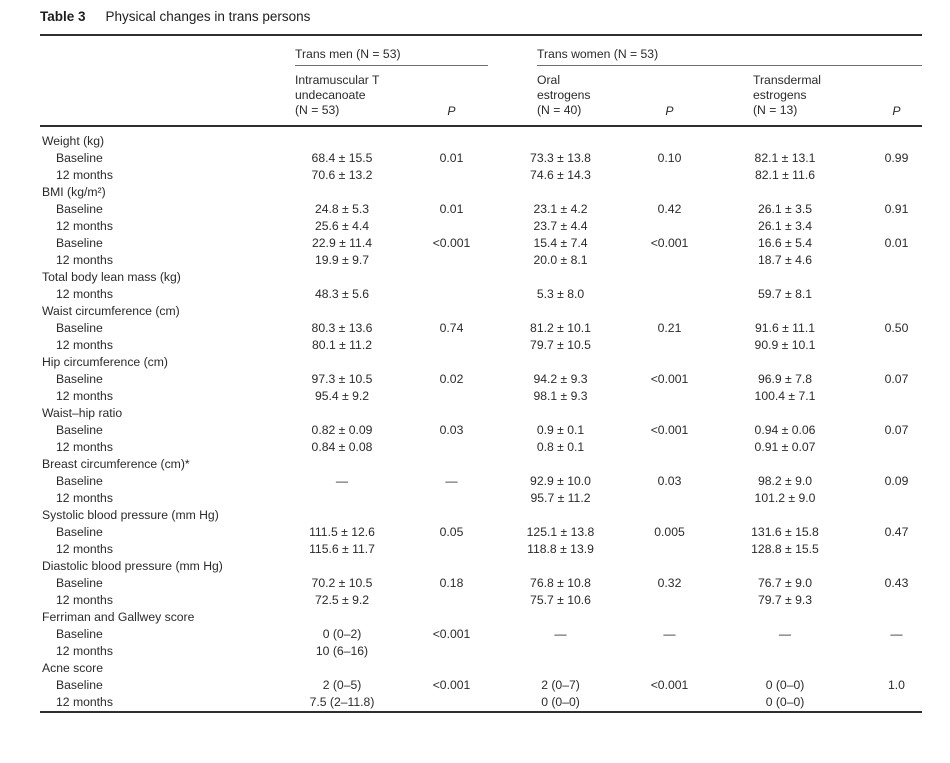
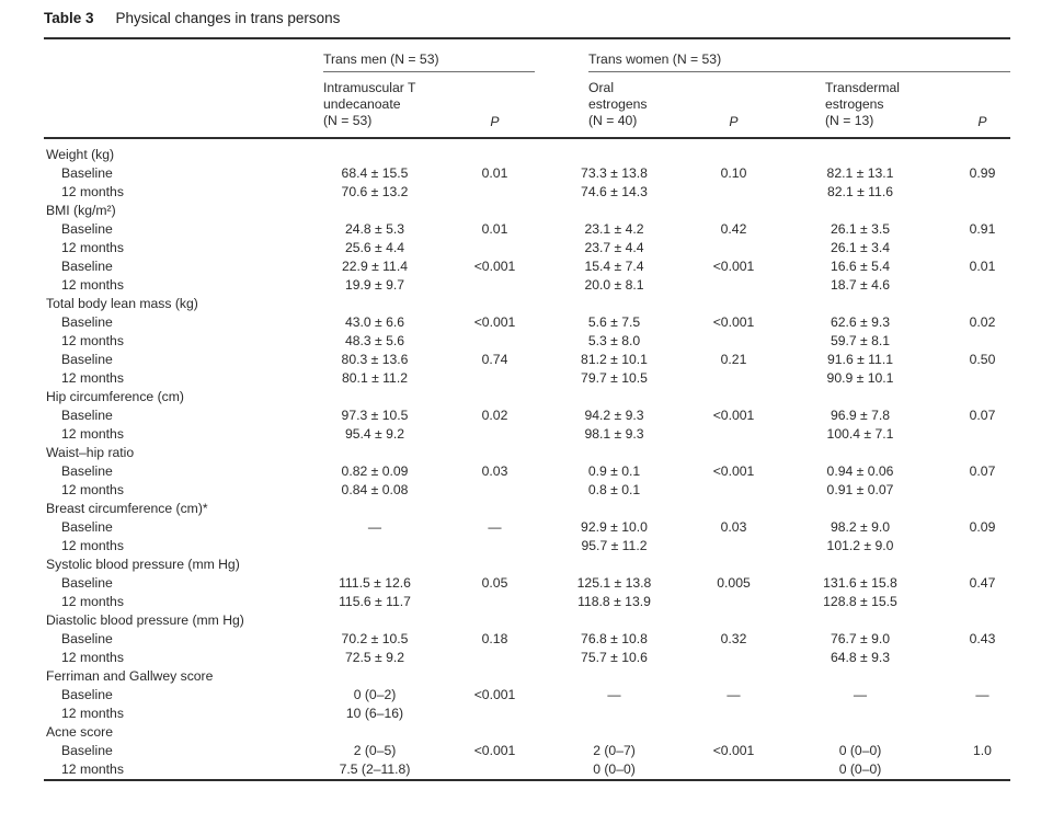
  Table 3 Physical changes in trans persons
  	Trans men (N = 53)	Trans women (N = 53)
  	Intramuscular T undecanoate (N = 53)	P	Oral estrogens (N = 40)	P	Transdermal estrogens (N = 13)	P
  Weight (kg)
  Baseline	68.4 ± 15.5	0.01	73.3 ± 13.8	0.10	82.1 ± 13.1	0.99
  12 months	70.6 ± 13.2		74.6 ± 14.3		82.1 ± 11.6
  BMI (kg/m²)
  Baseline	24.8 ± 5.3	0.01	23.1 ± 4.2	0.42	26.1 ± 3.5	0.91
  12 months	25.6 ± 4.4		23.7 ± 4.4		26.1 ± 3.4
  Baseline	22.9 ± 11.4	<0.001	15.4 ± 7.4	<0.001	16.6 ± 5.4	0.01
  12 months	19.9 ± 9.7		20.0 ± 8.1		18.7 ± 4.6
  Total body lean mass (kg)
+ Baseline	43.0 ± 6.6	<0.001	5.6 ± 7.5	<0.001	62.6 ± 9.3	0.02
  12 months	48.3 ± 5.6		5.3 ± 8.0		59.7 ± 8.1
- Waist circumference (cm)
  Baseline	80.3 ± 13.6	0.74	81.2 ± 10.1	0.21	91.6 ± 11.1	0.50
  12 months	80.1 ± 11.2		79.7 ± 10.5		90.9 ± 10.1
  Hip circumference (cm)
  Baseline	97.3 ± 10.5	0.02	94.2 ± 9.3	<0.001	96.9 ± 7.8	0.07
  12 months	95.4 ± 9.2		98.1 ± 9.3		100.4 ± 7.1
  Waist–hip ratio
  Baseline	0.82 ± 0.09	0.03	0.9 ± 0.1	<0.001	0.94 ± 0.06	0.07
  12 months	0.84 ± 0.08		0.8 ± 0.1		0.91 ± 0.07
  Breast circumference (cm)*
  Baseline	—	—	92.9 ± 10.0	0.03	98.2 ± 9.0	0.09
  12 months			95.7 ± 11.2		101.2 ± 9.0
  Systolic blood pressure (mm Hg)
  Baseline	111.5 ± 12.6	0.05	125.1 ± 13.8	0.005	131.6 ± 15.8	0.47
  12 months	115.6 ± 11.7		118.8 ± 13.9		128.8 ± 15.5
  Diastolic blood pressure (mm Hg)
  Baseline	70.2 ± 10.5	0.18	76.8 ± 10.8	0.32	76.7 ± 9.0	0.43
- 12 months	72.5 ± 9.2		75.7 ± 10.6		79.7 ± 9.3
+ 12 months	72.5 ± 9.2		75.7 ± 10.6		64.8 ± 9.3
  Ferriman and Gallwey score
  Baseline	0 (0–2)	<0.001	—	—	—	—
  12 months	10 (6–16)
  Acne score
  Baseline	2 (0–5)	<0.001	2 (0–7)	<0.001	0 (0–0)	1.0
  12 months	7.5 (2–11.8)		0 (0–0)		0 (0–0)
